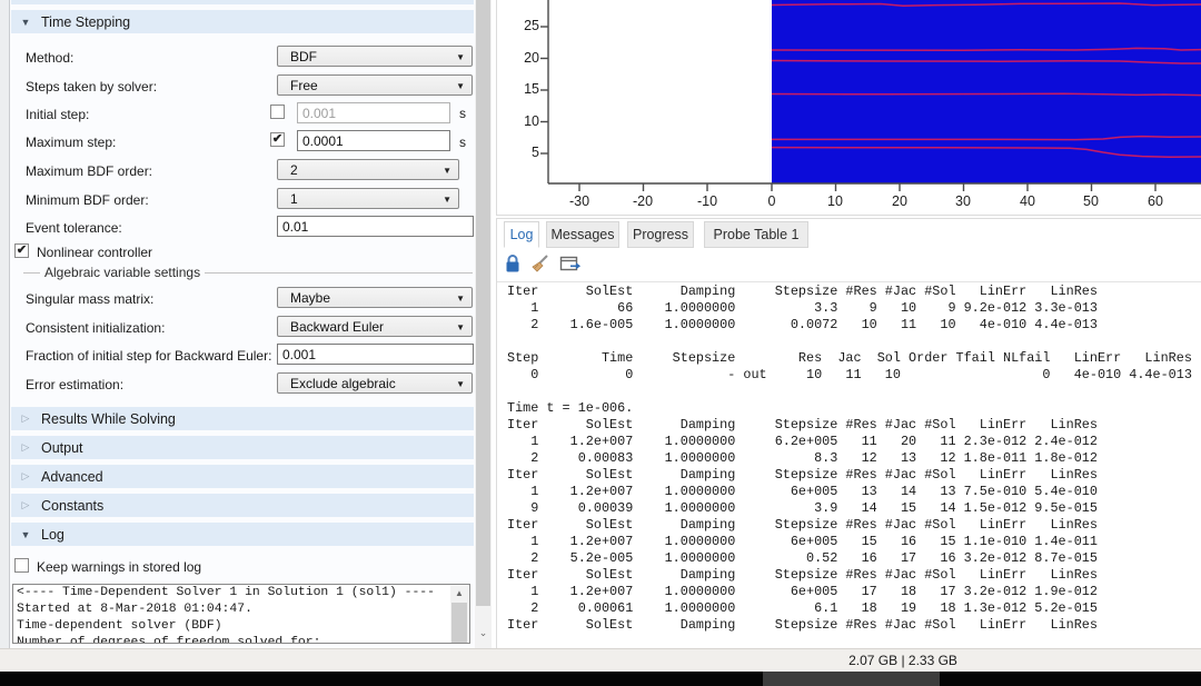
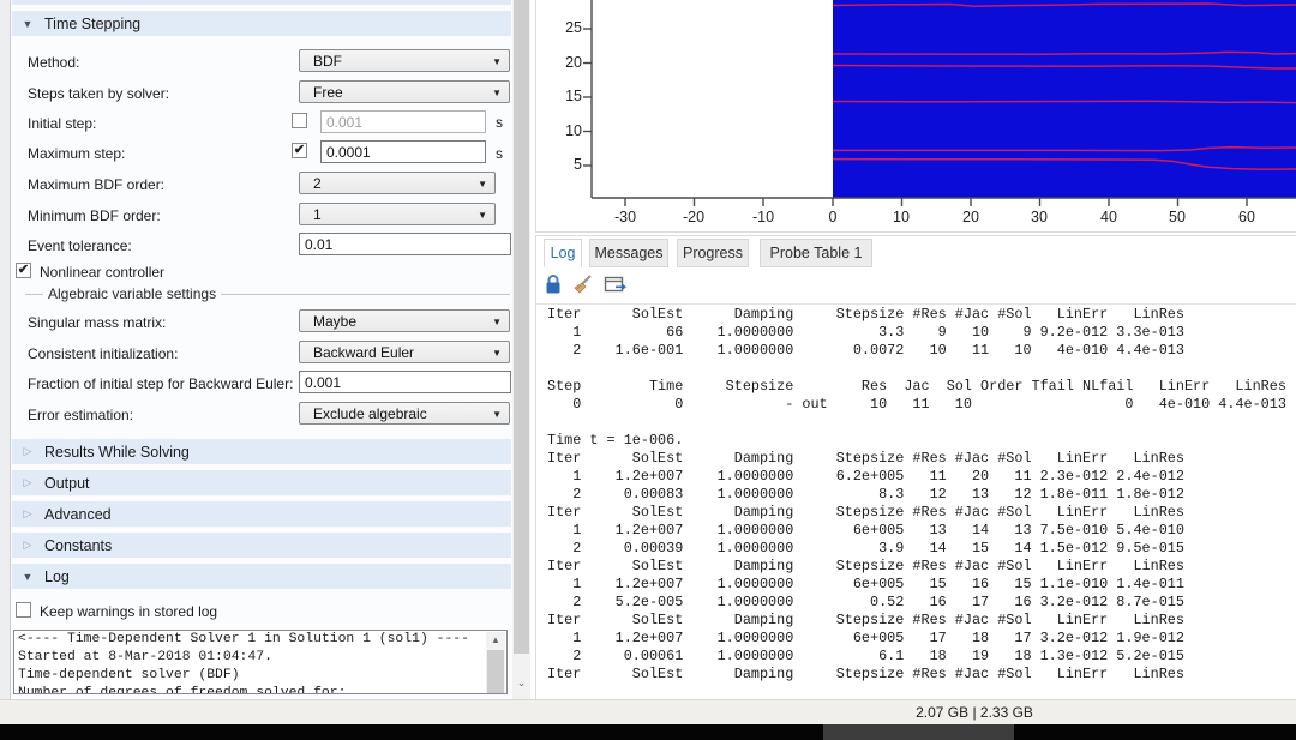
  ▼
  Time Stepping
  Method:
  BDF
  ▼
  Steps taken by solver:
  Free
  ▼
  Initial step:
  0.001
  s
  Maximum step:
  0.0001
  s
  Maximum BDF order:
  2
  ▼
  Minimum BDF order:
  1
  ▼
  Event tolerance:
  0.01
  Nonlinear controller
  Algebraic variable settings
  Singular mass matrix:
  Maybe
  ▼
  Consistent initialization:
  Backward Euler
  ▼
  Fraction of initial step for Backward Euler:
  0.001
  Error estimation:
  Exclude algebraic
  ▼
  ▷
  Results While Solving
  ▷
  Output
  ▷
  Advanced
  ▷
  Constants
  ▼
  Log
  Keep warnings in stored log
  <---- Time-Dependent Solver 1 in Solution 1 (sol1) ----
  Started at 8-Mar-2018 01:04:47.
  Time-dependent solver (BDF)
  ▲
  ⌄
  25
  20
  15
  10
  5
  -30
  -20
  -10
  0
  10
  20
  30
  40
  50
  60
  Log
  Messages
  Progress
  Probe Table 1
  Iter SolEst Damping Stepsize #Res #Jac #Sol LinErr LinRes
  1 66 1.0000000 3.3 9 10 9 9.2e-012 3.3e-013
- 2 1.6e-005 1.0000000 0.0072 10 11 10 4e-010 4.4e-013
+ 2 1.6e-001 1.0000000 0.0072 10 11 10 4e-010 4.4e-013
  Step Time Stepsize Res Jac Sol Order Tfail NLfail LinErr LinRes
  0 0 - out 10 11 10 0 4e-010 4.4e-013
  Time t = 1e-006.
  Iter SolEst Damping Stepsize #Res #Jac #Sol LinErr LinRes
  1 1.2e+007 1.0000000 6.2e+005 11 20 11 2.3e-012 2.4e-012
  2 0.00083 1.0000000 8.3 12 13 12 1.8e-011 1.8e-012
  Iter SolEst Damping Stepsize #Res #Jac #Sol LinErr LinRes
  1 1.2e+007 1.0000000 6e+005 13 14 13 7.5e-010 5.4e-010
- 9 0.00039 1.0000000 3.9 14 15 14 1.5e-012 9.5e-015
+ 2 0.00039 1.0000000 3.9 14 15 14 1.5e-012 9.5e-015
  Iter SolEst Damping Stepsize #Res #Jac #Sol LinErr LinRes
  1 1.2e+007 1.0000000 6e+005 15 16 15 1.1e-010 1.4e-011
  2 5.2e-005 1.0000000 0.52 16 17 16 3.2e-012 8.7e-015
  Iter SolEst Damping Stepsize #Res #Jac #Sol LinErr LinRes
  1 1.2e+007 1.0000000 6e+005 17 18 17 3.2e-012 1.9e-012
  2 0.00061 1.0000000 6.1 18 19 18 1.3e-012 5.2e-015
  Iter SolEst Damping Stepsize #Res #Jac #Sol LinErr LinRes
  2.07 GB | 2.33 GB
